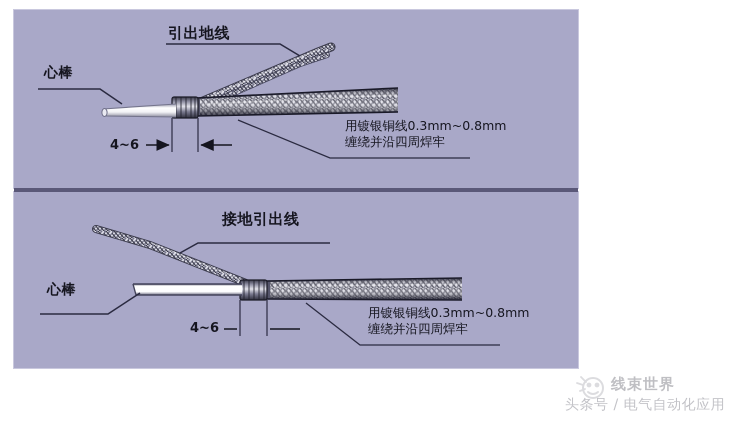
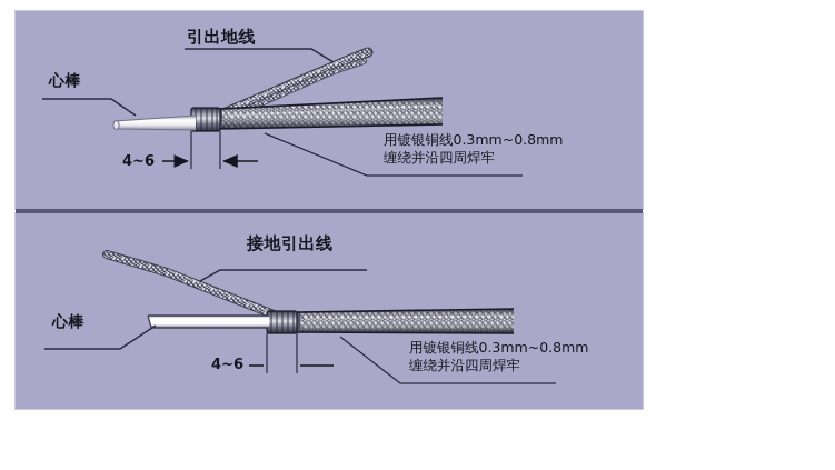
  引出地线
  心棒
  4~6
  用镀银铜线0.3mm~0.8mm
  缠绕并沿四周焊牢
  接地引出线
  心棒
  4~6
  用镀银铜线0.3mm~0.8mm
  缠绕并沿四周焊牢
- 线束世界
- 头条号 / 电气自动化应用
